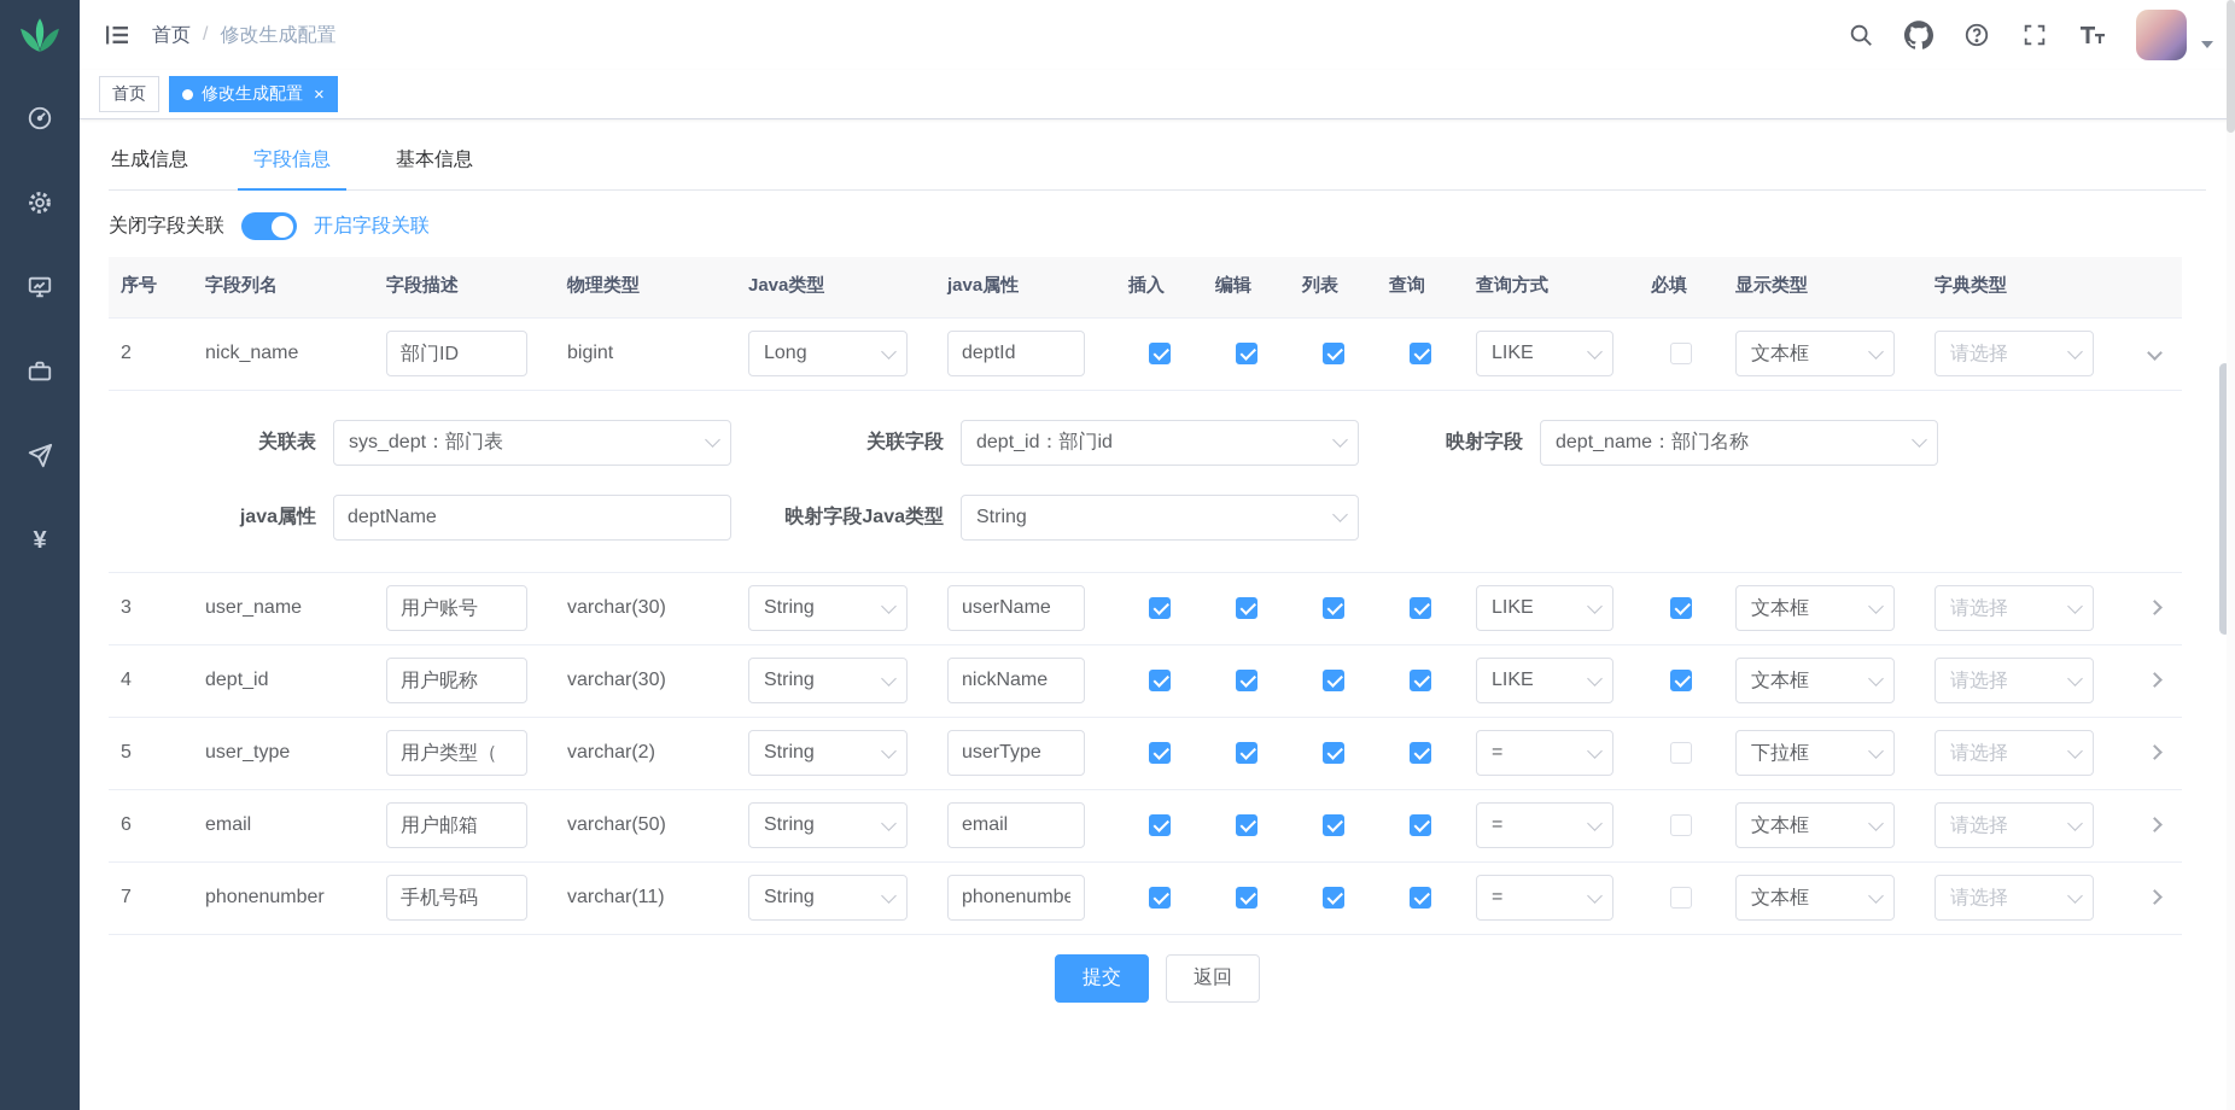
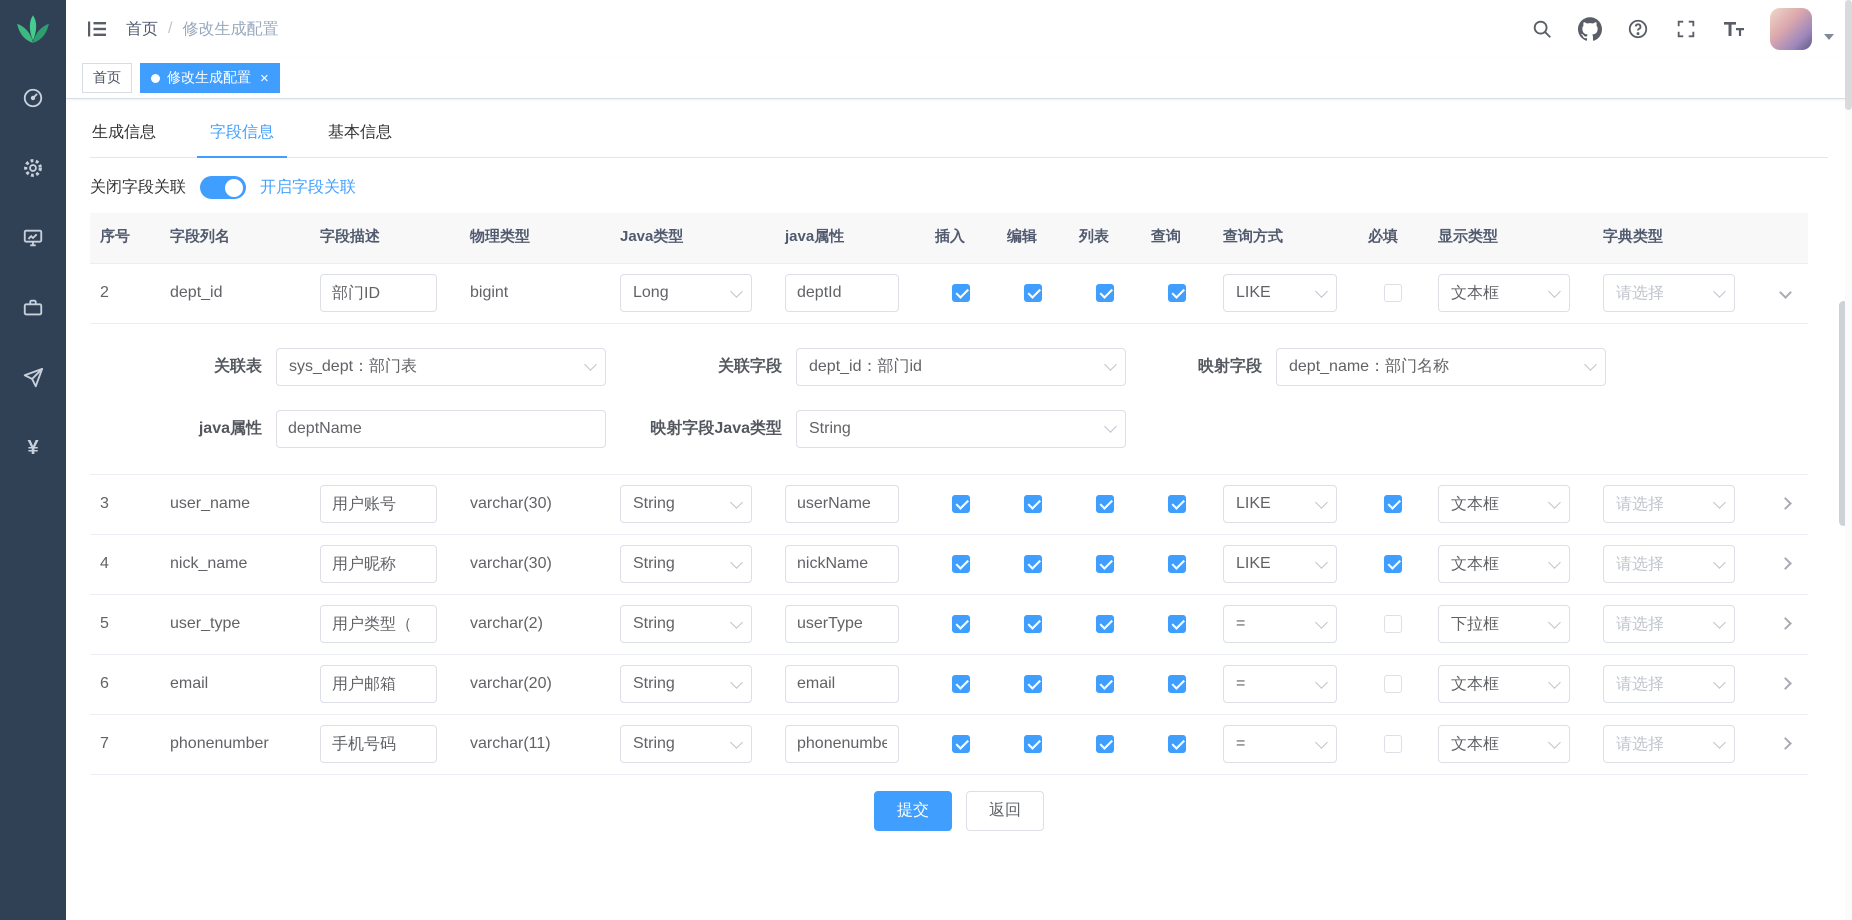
  ¥
  首页
  /
  修改生成配置
  首页
  修改生成配置
  ×
  生成信息
  字段信息
  基本信息
  关闭字段关联
  开启字段关联
  序号	字段列名	字段描述	物理类型	Java类型	java属性	插入	编辑	列表	查询	查询方式	必填	显示类型	字典类型
- 2	nick_name	部门ID	bigint	Long	deptId					LIKE		文本框	请选择
+ 2	dept_id	部门ID	bigint	Long	deptId					LIKE		文本框	请选择
  关联表 sys_dept：部门表 关联字段 dept_id：部门id 映射字段 dept_name：部门名称 java属性 deptName 映射字段Java类型 String
  3	user_name	用户账号	varchar(30)	String	userName					LIKE		文本框	请选择
- 4	dept_id	用户昵称	varchar(30)	String	nickName					LIKE		文本框	请选择
+ 4	nick_name	用户昵称	varchar(30)	String	nickName					LIKE		文本框	请选择
  5	user_type	用户类型（	varchar(2)	String	userType					=		下拉框	请选择
- 6	email	用户邮箱	varchar(50)	String	email					=		文本框	请选择
+ 6	email	用户邮箱	varchar(20)	String	email					=		文本框	请选择
  7	phonenumber	手机号码	varchar(11)	String	phonenumbe					=		文本框	请选择
  提交
  返回
